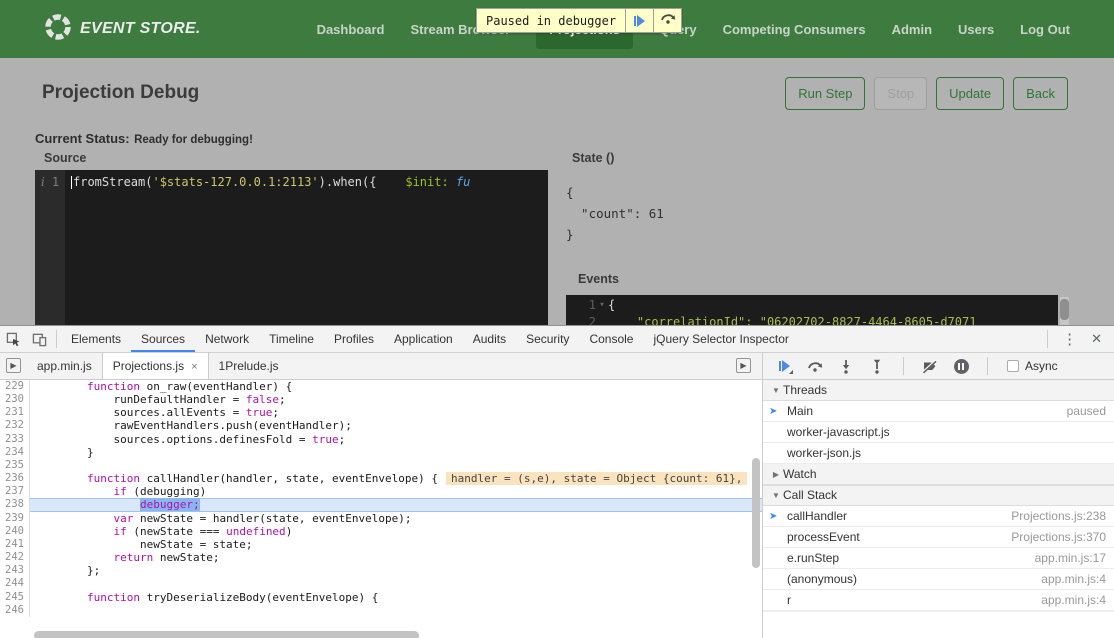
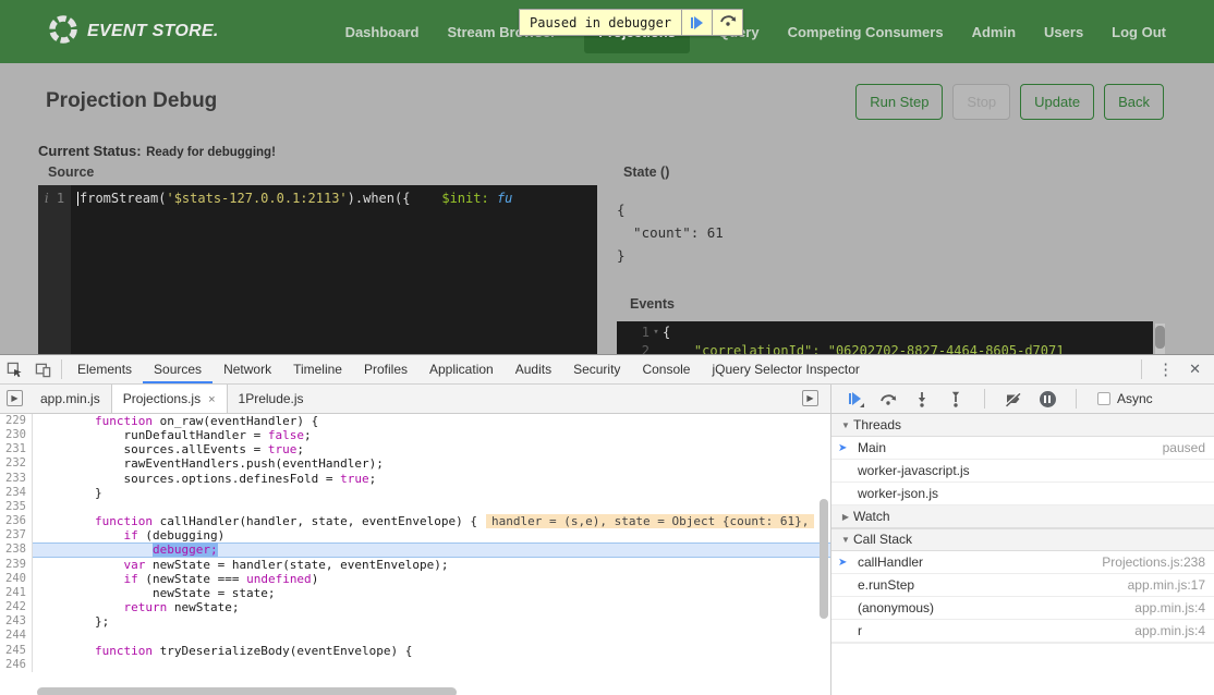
  EVENT STORE.
  Dashboard
  Competing Consumers
  Admin
  Users
  Log Out
  Paused in debugger
  Projection Debug
  Run Step
  Stop
  Update
  Back
  Current Status: Ready for debugging!
  Source
  i 1
  fromStream('$stats-127.0.0.1:2113').when({ $init: fu
  State ()
  {
  "count": 61
  }
  Events
  1
  ▾
  {
  2
  "correlationId": "06202702-8827-4464-8605-d7071
  Elements
  Sources
  Network
  Timeline
  Profiles
  Application
  Audits
  Security
  Console
  jQuery Selector Inspector
  ⋮
  ✕
  ▶
  app.min.js
  Projections.js ×
  1Prelude.js
  ▶
  229
  function on_raw(eventHandler) {
  230
  runDefaultHandler = false;
  231
  sources.allEvents = true;
  232
  rawEventHandlers.push(eventHandler);
  233
  sources.options.definesFold = true;
  234
  }
  235
  236
  function callHandler(handler, state, eventEnvelope) { handler = (s,e), state = Object {count: 61},
  237
  if (debugging)
  238
  debugger;
  239
  var newState = handler(state, eventEnvelope);
  240
  if (newState === undefined)
  241
  newState = state;
  242
  return newState;
  243
  };
  244
  245
  function tryDeserializeBody(eventEnvelope) {
  246
  Async
  ▼
  Threads
  ➤
  Main
  paused
  worker-javascript.js
  worker-json.js
  ▶
  Watch
  ▼
  Call Stack
  ➤
  callHandler
  Projections.js:238
- processEvent
- Projections.js:370
  e.runStep
  app.min.js:17
  (anonymous)
  app.min.js:4
  r
  app.min.js:4
